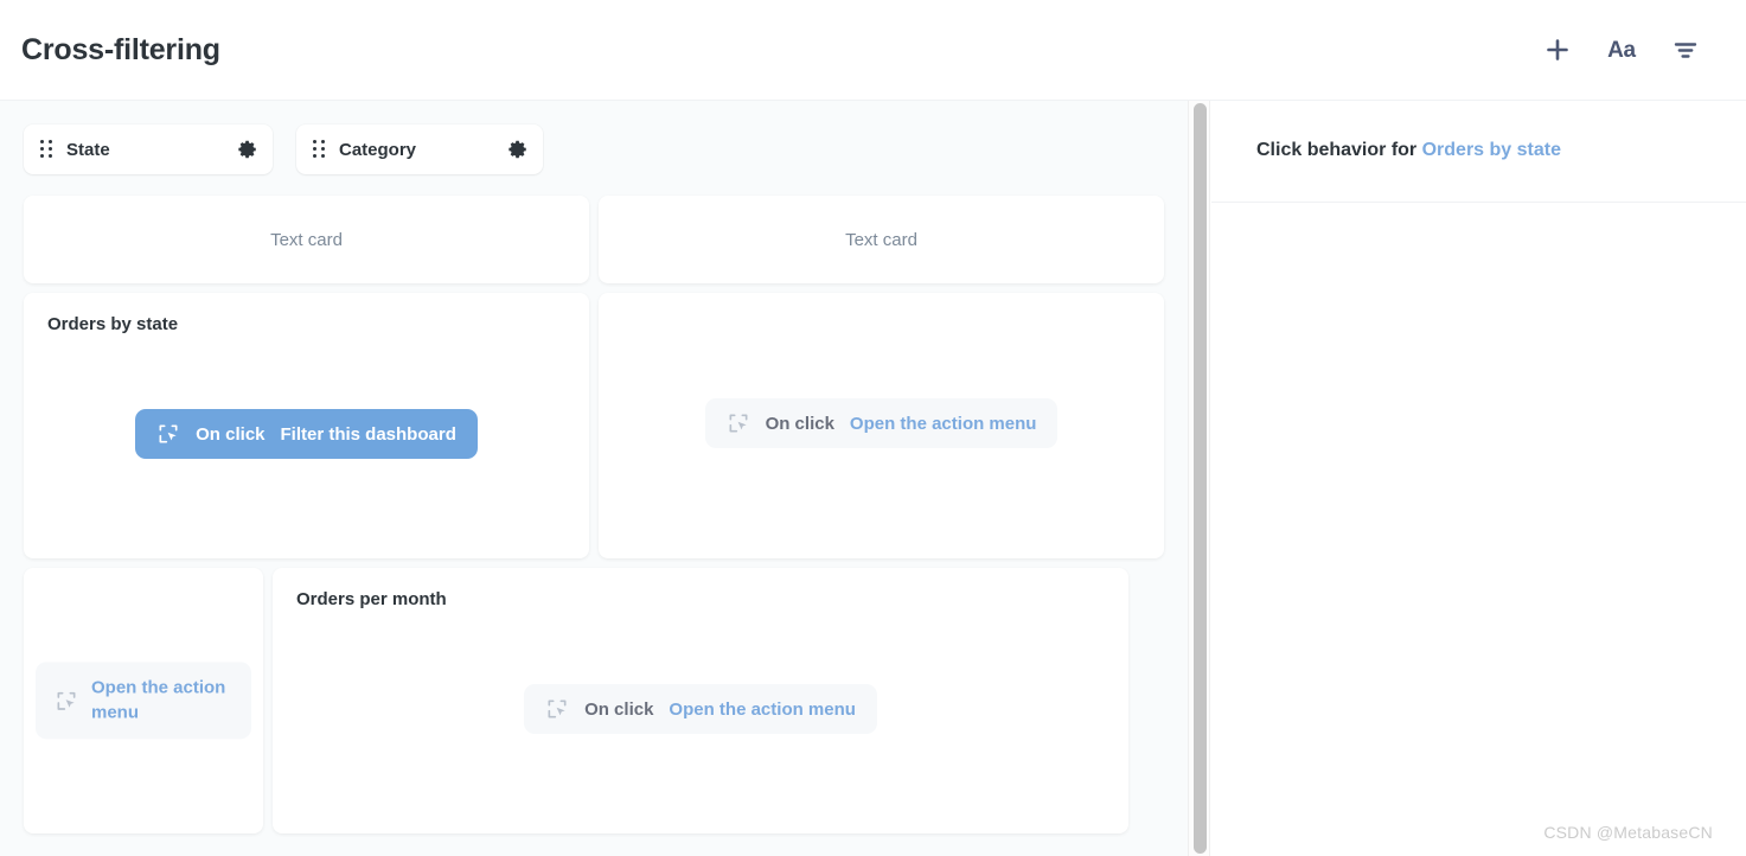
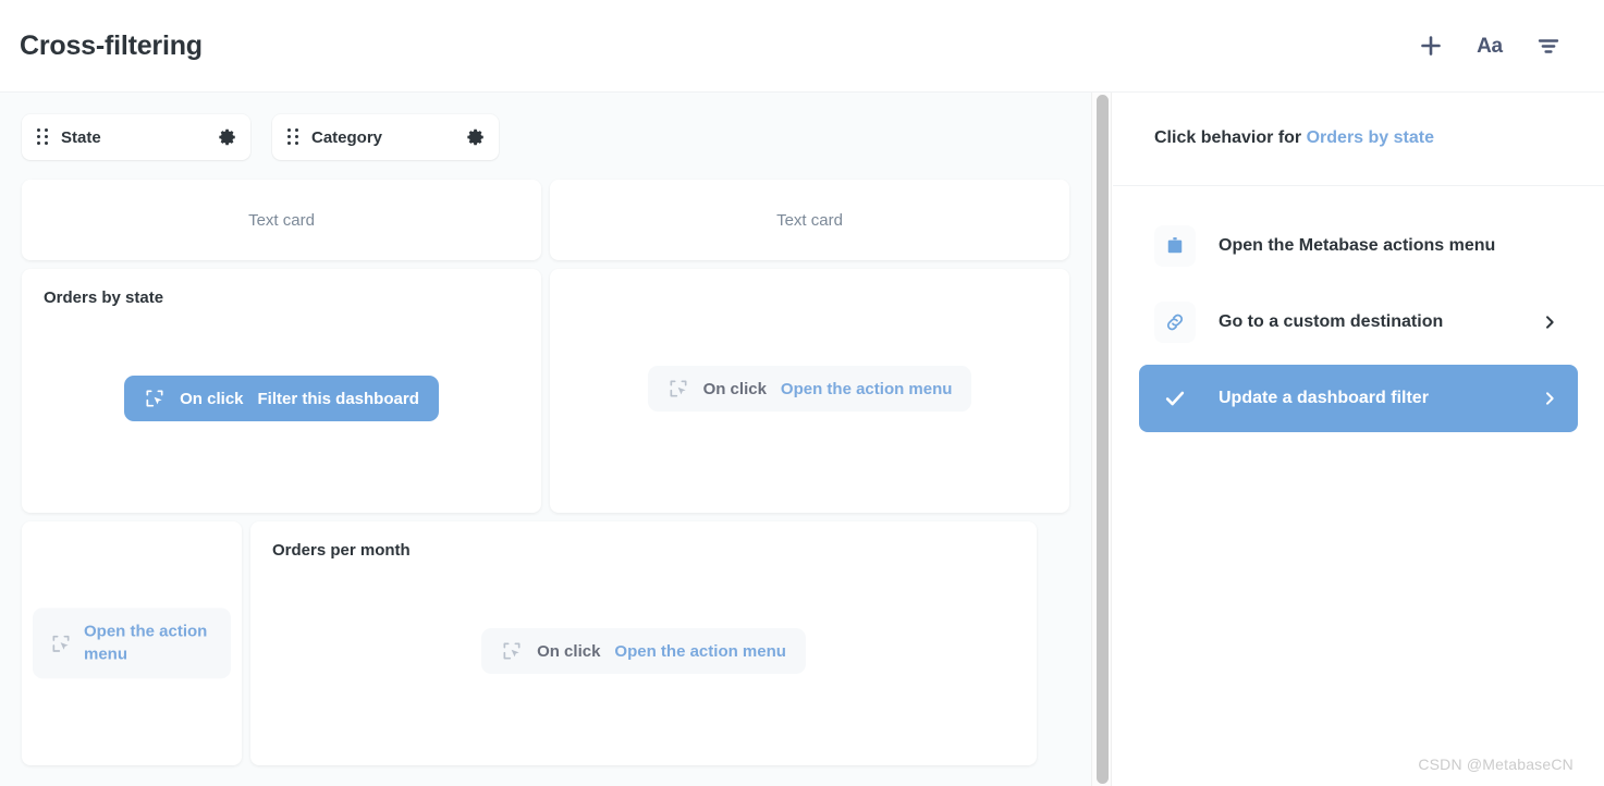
  Cross-filtering
  Aa
  State
  Category
  Text card
  Text card
  Orders by state
  On click
  Filter this dashboard
  On click
  Open the action menu
  Open the action menu
  Orders per month
  On click
  Open the action menu
  Click behavior for Orders by state
+ Open the Metabase actions menu
+ Go to a custom destination
+ Update a dashboard filter
  CSDN @MetabaseCN
